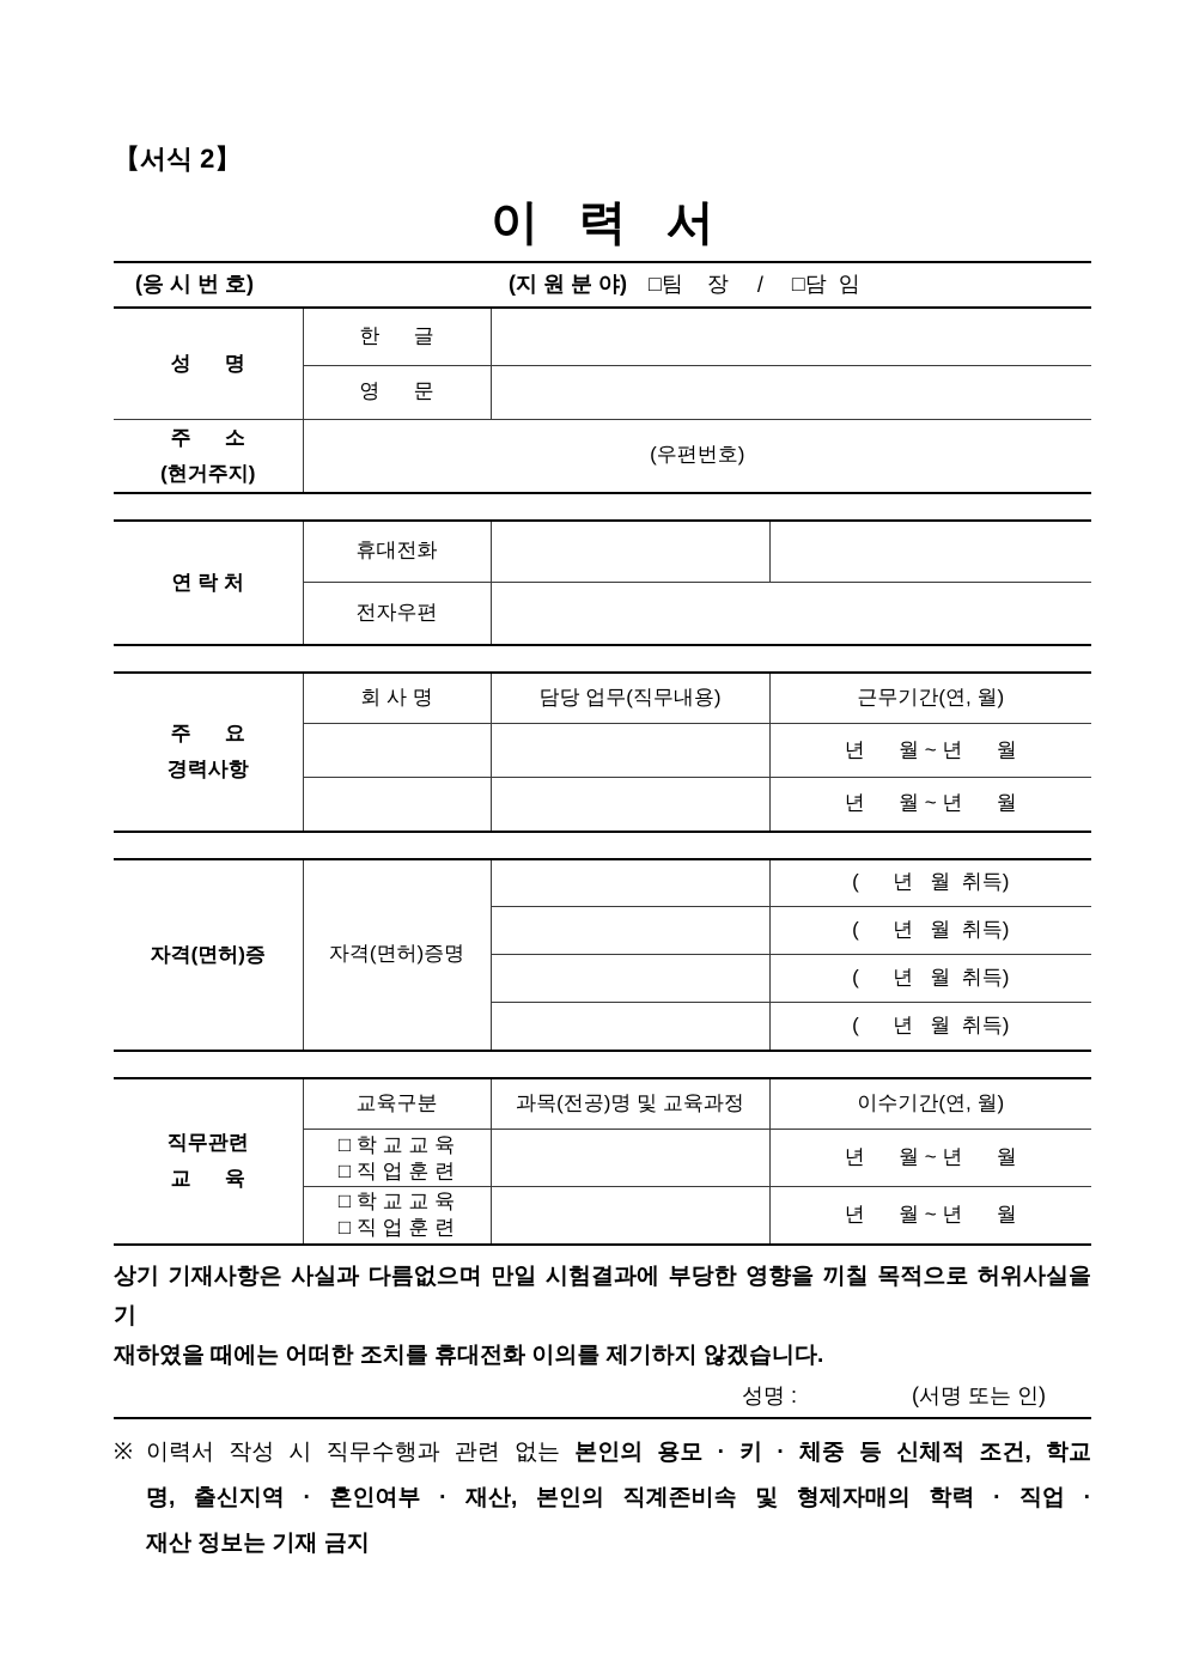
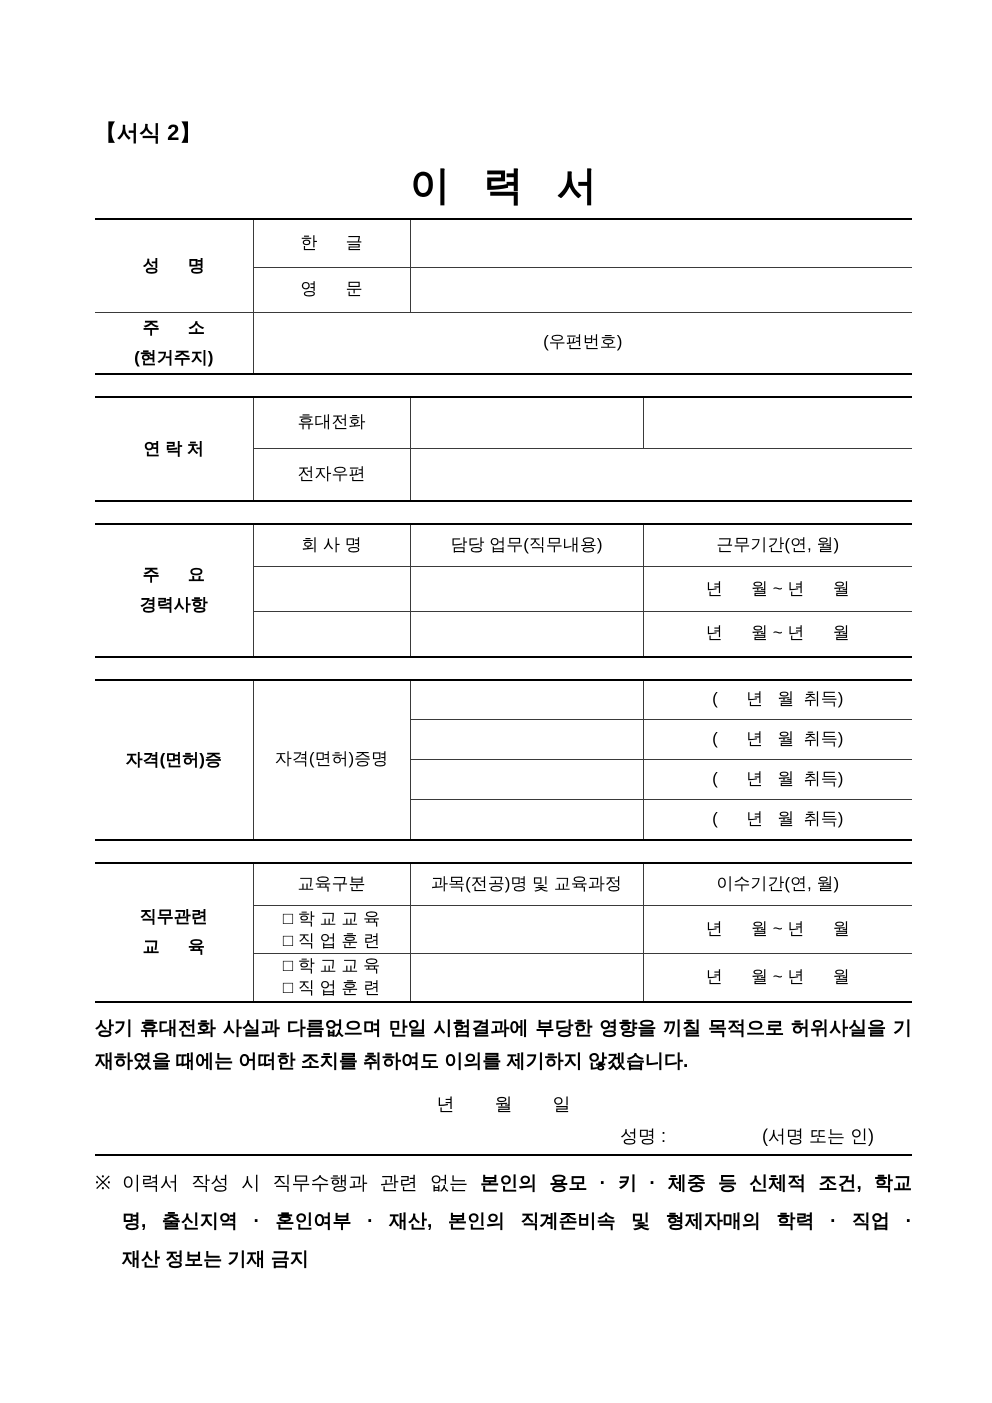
  【서식 2】
  이 력 서
- (응 시 번 호)
- (지 원 분 야)
- □팀 장
- /
- □담 임
  성 명	한 글
  영 문
  주 소 (현거주지)	(우편번호)
  연 락 처	휴대전화
  전자우편
  주 요 경력사항	회 사 명	담당 업무(직무내용)	근무기간(연, 월)
  		년 월 ~ 년 월
  		년 월 ~ 년 월
  자격(면허)증	자격(면허)증명		( 년 월 취득)
  	( 년 월 취득)
  	( 년 월 취득)
  	( 년 월 취득)
  직무관련 교 육	교육구분	과목(전공)명 및 교육과정	이수기간(연, 월)
  □ 학 교 교 육 □ 직 업 훈 련		년 월 ~ 년 월
  □ 학 교 교 육 □ 직 업 훈 련		년 월 ~ 년 월
- 상기 기재사항은 사실과 다름없으며 만일 시험결과에 부당한 영향을 끼칠 목적으로 허위사실을 기
+ 상기 휴대전화 사실과 다름없으며 만일 시험결과에 부당한 영향을 끼칠 목적으로 허위사실을 기
- 재하였을 때에는 어떠한 조치를 휴대전화 이의를 제기하지 않겠습니다.
+ 재하였을 때에는 어떠한 조치를 취하여도 이의를 제기하지 않겠습니다.
+ 년 월 일
  성명 :
  (서명 또는 인)
  ※
  이력서 작성 시 직무수행과 관련 없는 본인의 용모 · 키 · 체중 등 신체적 조건, 학교
  명, 출신지역 · 혼인여부 · 재산, 본인의 직계존비속 및 형제자매의 학력 · 직업 ·
  재산 정보는 기재 금지
